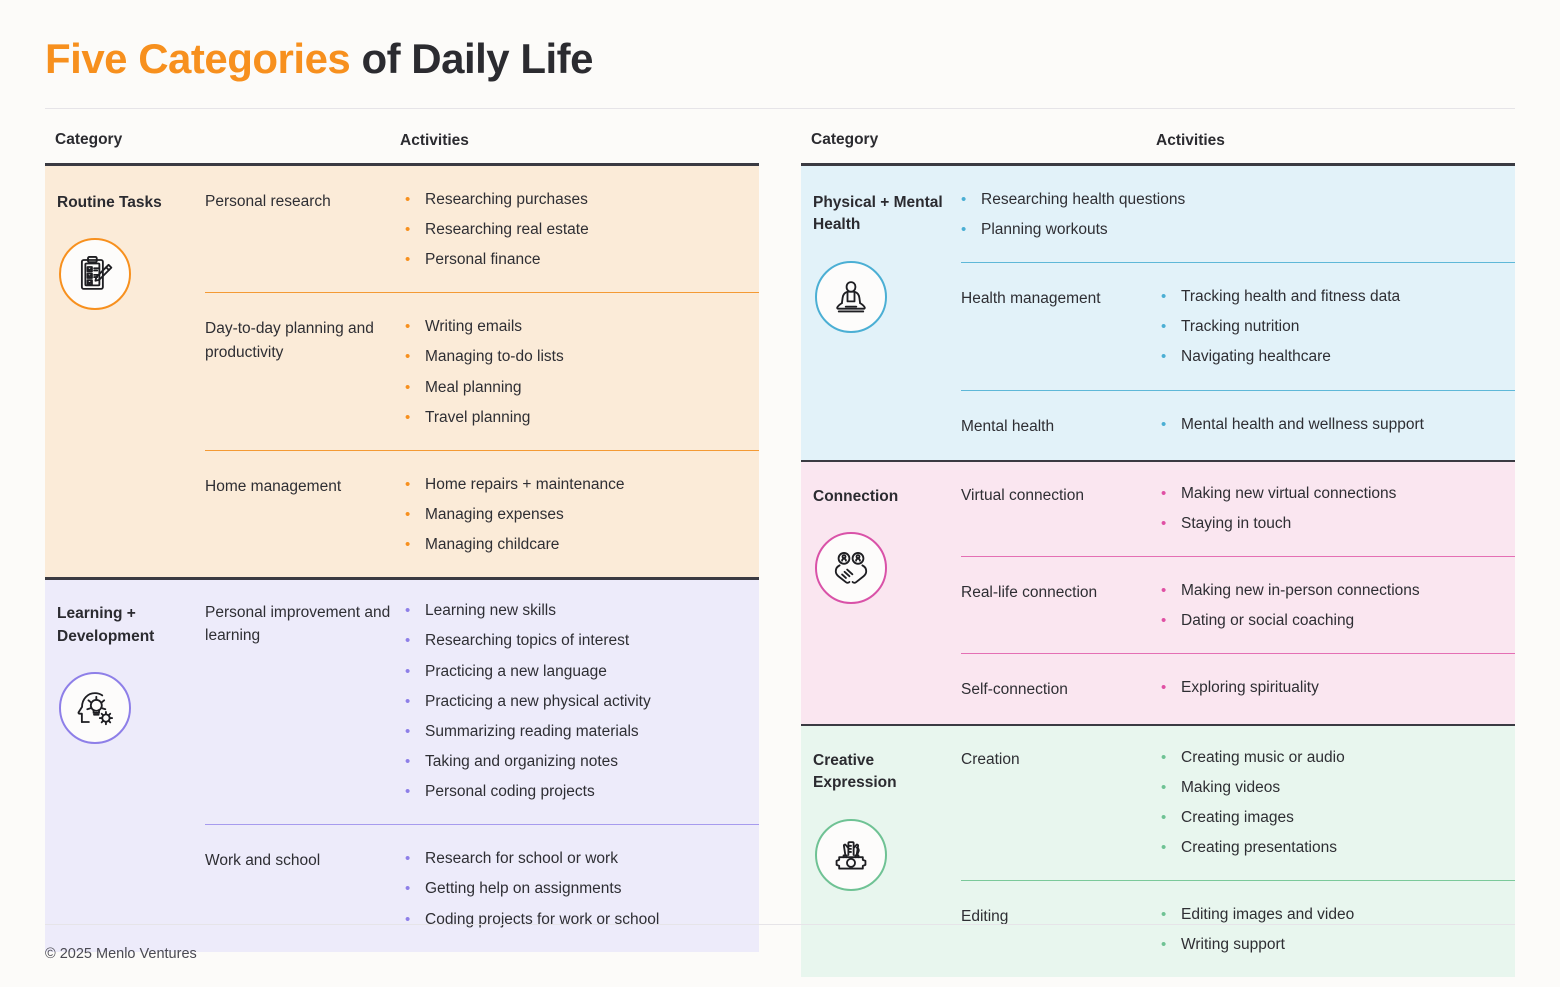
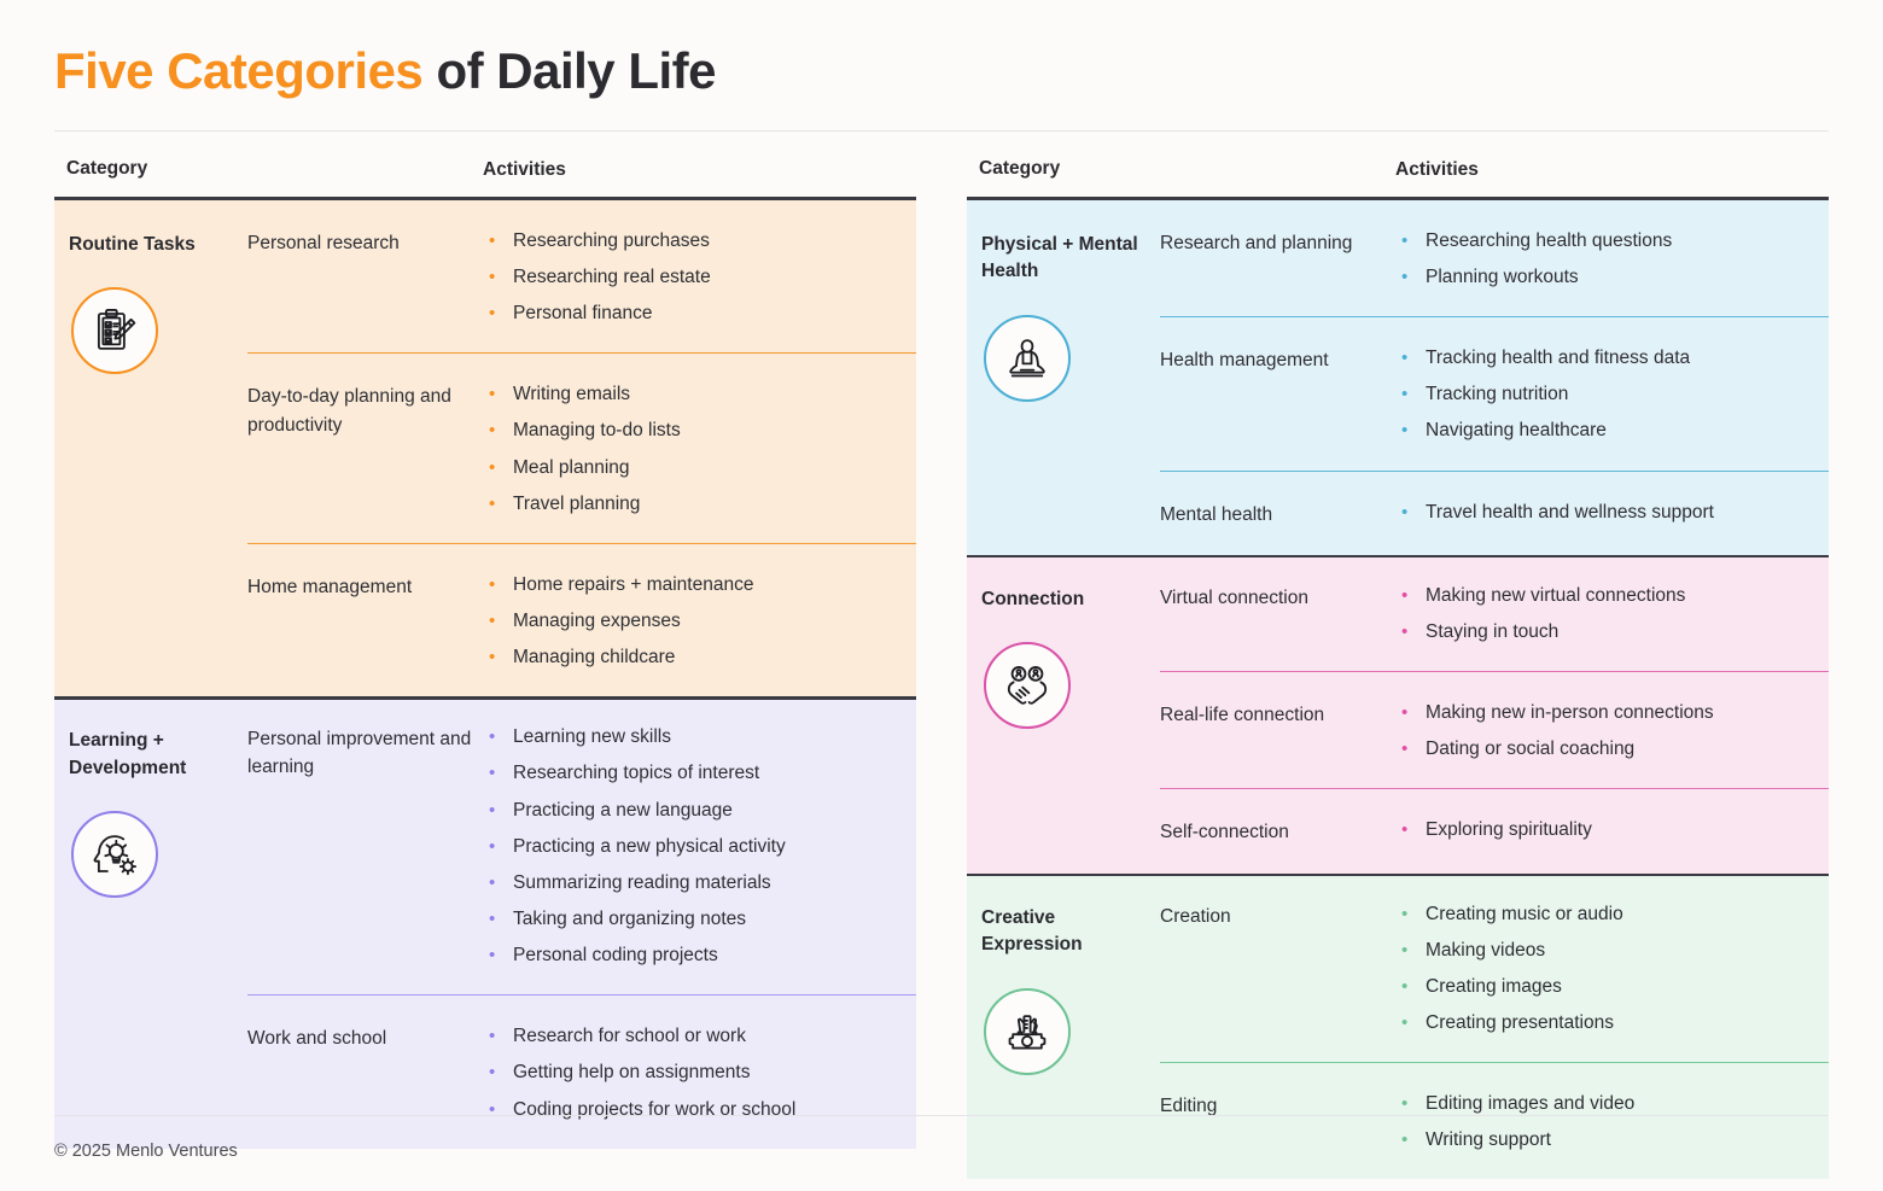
  Five Categories of Daily Life
  Category
  Activities
  Routine Tasks
  Personal research
  •
  Researching purchases
  •
  Researching real estate
  •
  Personal finance
  Day-to-day planning and productivity
  •
  Writing emails
  •
  Managing to-do lists
  •
  Meal planning
  •
  Travel planning
  Home management
  •
  Home repairs + maintenance
  •
  Managing expenses
  •
  Managing childcare
  Learning + Development
  Personal improvement and learning
  •
  Learning new skills
  •
  Researching topics of interest
  •
  Practicing a new language
  •
  Practicing a new physical activity
  •
  Summarizing reading materials
  •
  Taking and organizing notes
  •
  Personal coding projects
  Work and school
  •
  Research for school or work
  •
  Getting help on assignments
  •
  Coding projects for work or school
  Category
  Activities
  Physical + Mental Health
+ Research and planning
  •
  Researching health questions
  •
  Planning workouts
  Health management
  •
  Tracking health and fitness data
  •
  Tracking nutrition
  •
  Navigating healthcare
  Mental health
  •
- Mental health and wellness support
+ Travel health and wellness support
  Connection
  Virtual connection
  •
  Making new virtual connections
  •
  Staying in touch
  Real-life connection
  •
  Making new in-person connections
  •
  Dating or social coaching
  Self-connection
  •
  Exploring spirituality
  Creative Expression
  Creation
  •
  Creating music or audio
  •
  Making videos
  •
  Creating images
  •
  Creating presentations
  Editing
  •
  Editing images and video
  •
  Writing support
  © 2025 Menlo Ventures
